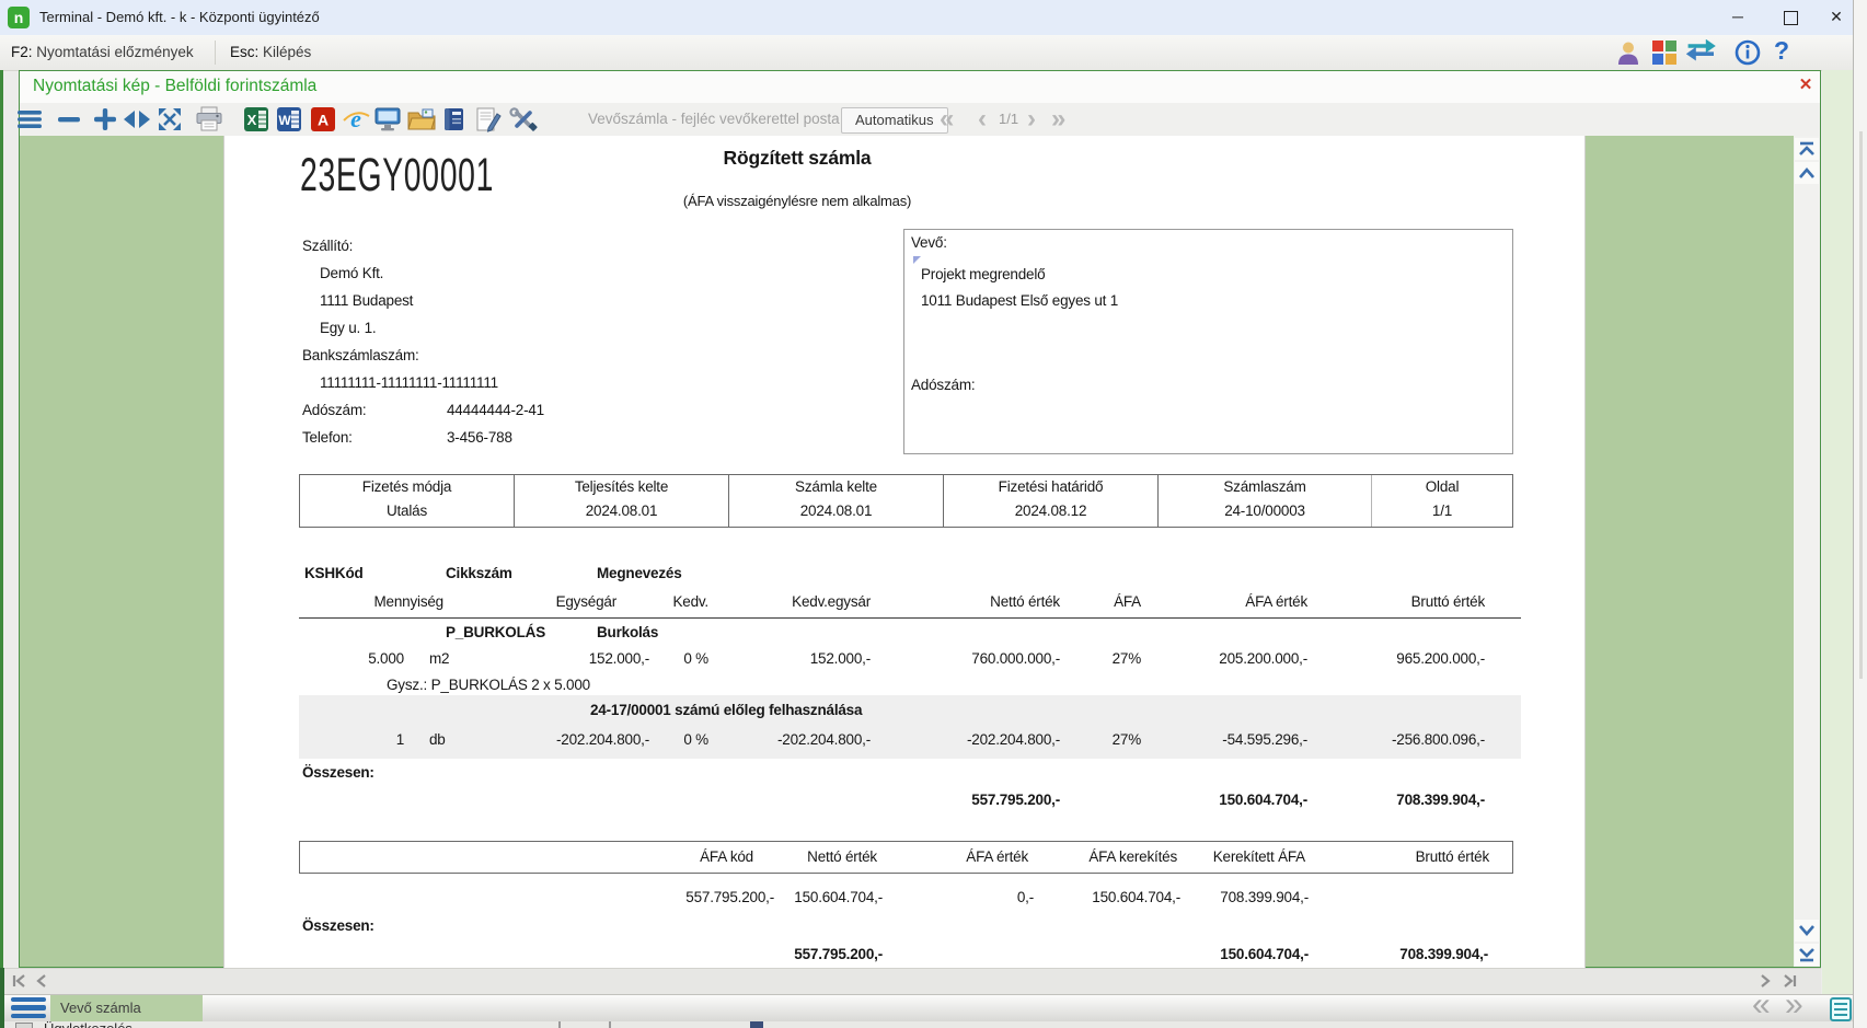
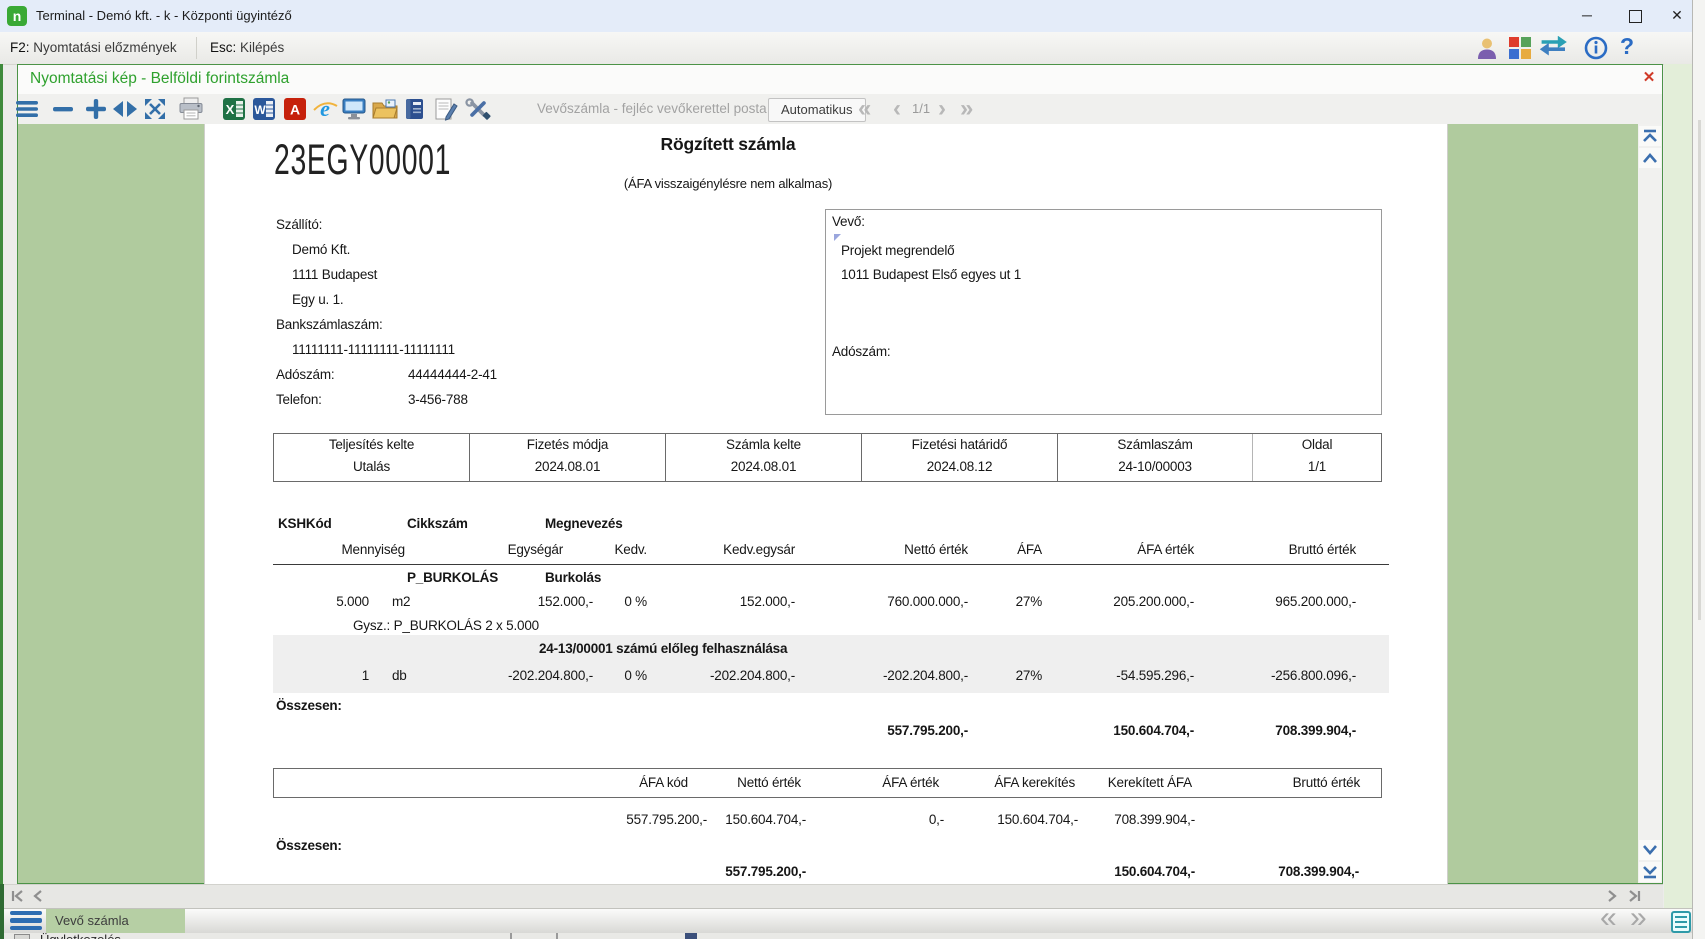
  n
  Terminal - Demó kft. - k - Központi ügyintéző
  ─
  ✕
  F2: Nyomtatási előzmények
  Esc: Kilépés
  ?
  Nyomtatási kép - Belföldi forintszámla
  ✕
  X
  W
  A
  e
  Vevőszámla - fejléc vevőkerettel posta
  Automatikus
  «
  ‹
  1/1
  ›
  »
  23EGY00001
  Rögzített számla
  (ÁFA visszaigénylésre nem alkalmas)
  Szállító:
  Demó Kft.
  1111 Budapest
  Egy u. 1.
  Bankszámlaszám:
  11111111-11111111-11111111
  Adószám:
  44444444-2-41
  Telefon:
  3-456-788
  Vevő:
  Projekt megrendelő
  1011 Budapest Első egyes ut 1
  Adószám:
- Fizetés módja
+ Teljesítés kelte
  Utalás
- Teljesítés kelte
+ Fizetés módja
  2024.08.01
  Számla kelte
  2024.08.01
  Fizetési határidő
  2024.08.12
  Számlaszám
  24-10/00003
  Oldal
  1/1
  KSHKód
  Cikkszám
  Megnevezés
  Mennyiség
  Egységár
  Kedv.
  Kedv.egysár
  Nettó érték
  ÁFA
  ÁFA érték
  Bruttó érték
  P_BURKOLÁS
  Burkolás
  5.000
  m2
  152.000,-
  0 %
  152.000,-
  760.000.000,-
  27%
  205.200.000,-
  965.200.000,-
  Gysz.: P_BURKOLÁS 2 x 5.000
- 24-17/00001 számú előleg felhasználása
+ 24-13/00001 számú előleg felhasználása
  1
  db
  -202.204.800,-
  0 %
  -202.204.800,-
  -202.204.800,-
  27%
  -54.595.296,-
  -256.800.096,-
  Összesen:
  557.795.200,-
  150.604.704,-
  708.399.904,-
  ÁFA kód
  Nettó érték
  ÁFA érték
  ÁFA kerekítés
  Kerekített ÁFA
  Bruttó érték
  557.795.200,-
  150.604.704,-
  0,-
  150.604.704,-
  708.399.904,-
  Összesen:
  557.795.200,-
  150.604.704,-
  708.399.904,-
  «
  »
